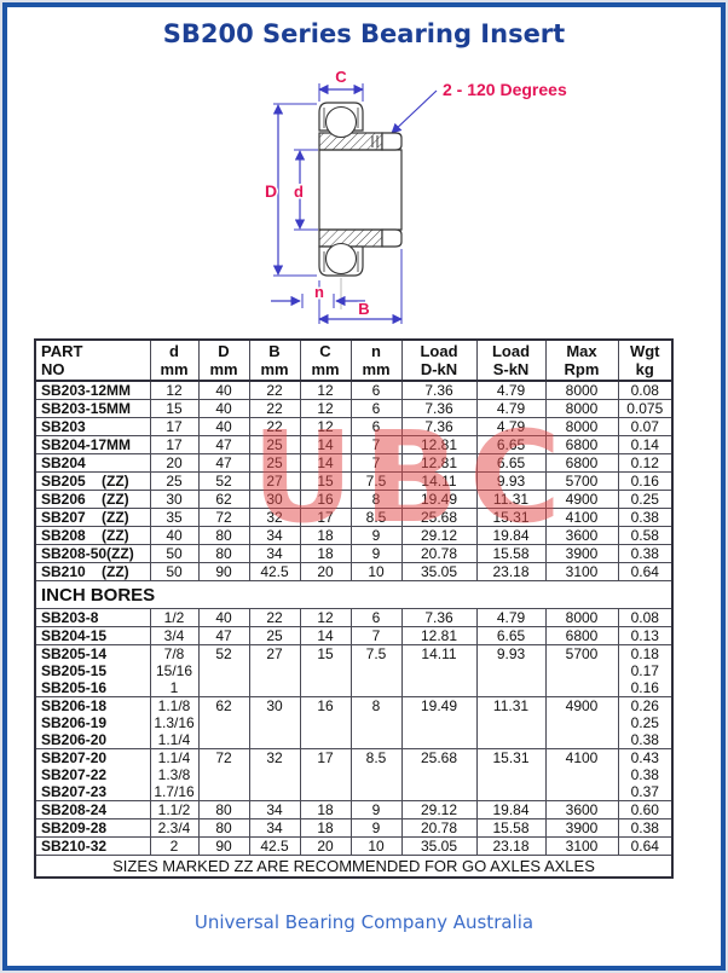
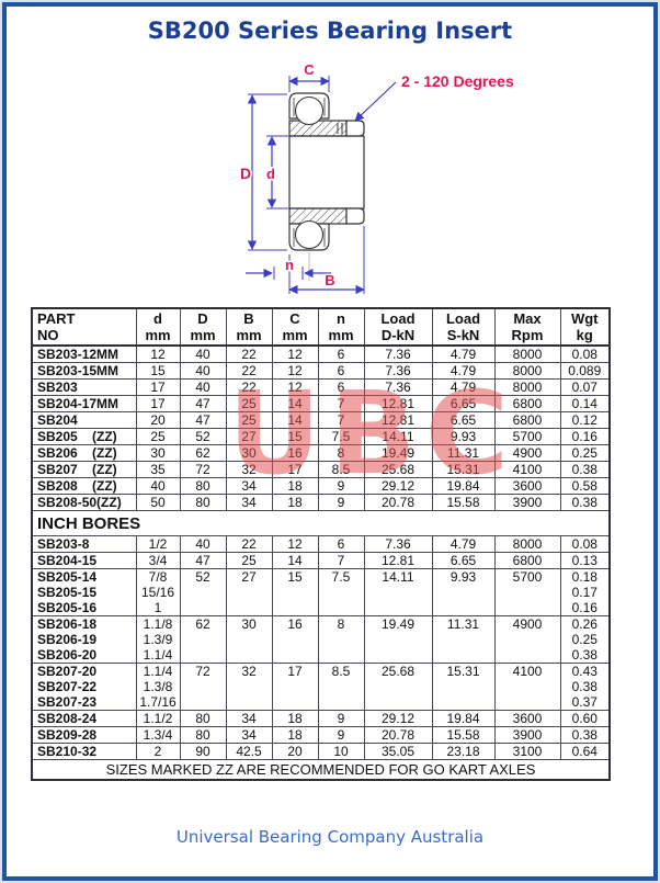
  SB200 Series Bearing Insert
  C
  2 - 120 Degrees
  D
  d
  n
  B
  PARTNO	dmm	Dmm	Bmm	Cmm	nmm	LoadD-kN	LoadS-kN	MaxRpm	Wgtkg
  SB203-12MM	12	40	22	12	6	7.36	4.79	8000	0.08
- SB203-15MM	15	40	22	12	6	7.36	4.79	8000	0.075
+ SB203-15MM	15	40	22	12	6	7.36	4.79	8000	0.089
  SB203	17	40	22	12	6	7.36	4.79	8000	0.07
  SB204-17MM	17	47	25	14	7	12.81	6.65	6800	0.14
  SB204	20	47	25	14	7	12.81	6.65	6800	0.12
  SB205 (ZZ)	25	52	27	15	7.5	14.11	9.93	5700	0.16
  SB206 (ZZ)	30	62	30	16	8	19.49	11.31	4900	0.25
  SB207 (ZZ)	35	72	32	17	8.5	25.68	15.31	4100	0.38
  SB208 (ZZ)	40	80	34	18	9	29.12	19.84	3600	0.58
  SB208-50(ZZ)	50	80	34	18	9	20.78	15.58	3900	0.38
- SB210 (ZZ)	50	90	42.5	20	10	35.05	23.18	3100	0.64
  INCH BORES
  SB203-8	1/2	40	22	12	6	7.36	4.79	8000	0.08
  SB204-15	3/4	47	25	14	7	12.81	6.65	6800	0.13
  SB205-14	7/8	52	27	15	7.5	14.11	9.93	5700	0.18
  SB205-15	15/16								0.17
  SB205-16	1								0.16
  SB206-18	1.1/8	62	30	16	8	19.49	11.31	4900	0.26
- SB206-19	1.3/16								0.25
+ SB206-19	1.3/9								0.25
  SB206-20	1.1/4								0.38
  SB207-20	1.1/4	72	32	17	8.5	25.68	15.31	4100	0.43
  SB207-22	1.3/8								0.38
  SB207-23	1.7/16								0.37
  SB208-24	1.1/2	80	34	18	9	29.12	19.84	3600	0.60
- SB209-28	2.3/4	80	34	18	9	20.78	15.58	3900	0.38
+ SB209-28	1.3/4	80	34	18	9	20.78	15.58	3900	0.38
  SB210-32	2	90	42.5	20	10	35.05	23.18	3100	0.64
- SIZES MARKED ZZ ARE RECOMMENDED FOR GO AXLES AXLES
+ SIZES MARKED ZZ ARE RECOMMENDED FOR GO KART AXLES
  UBC
  Universal Bearing Company Australia
